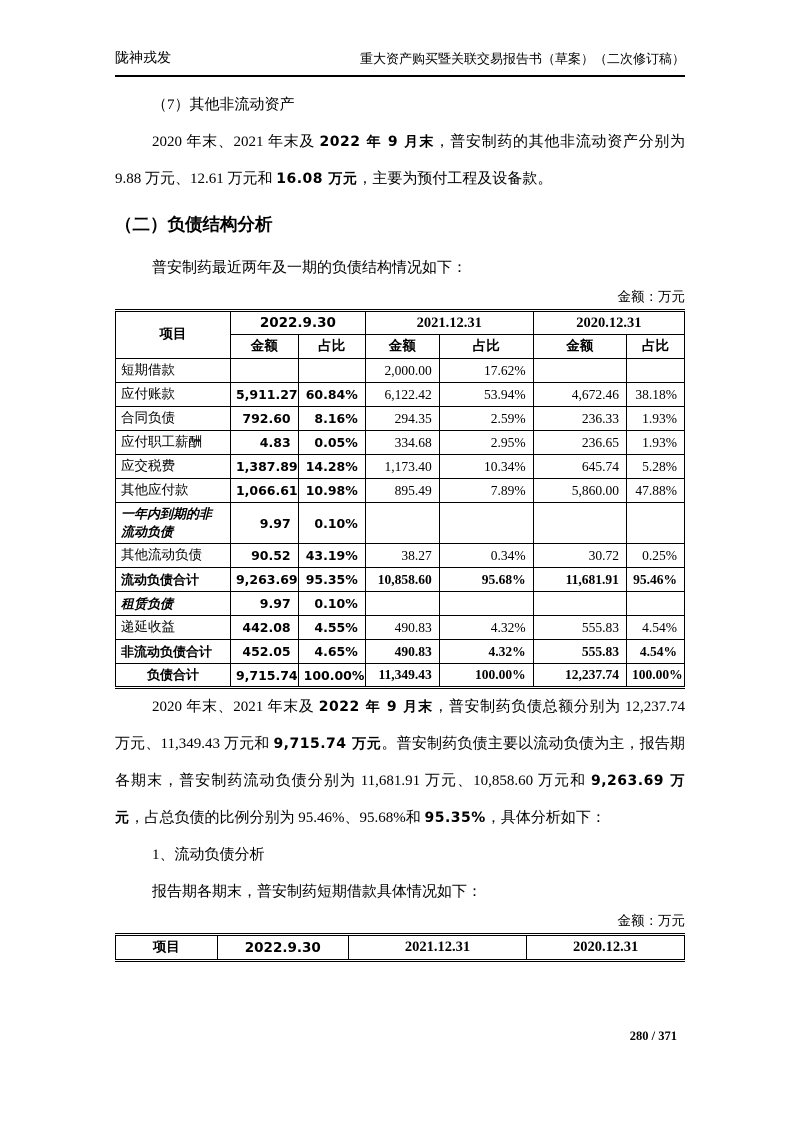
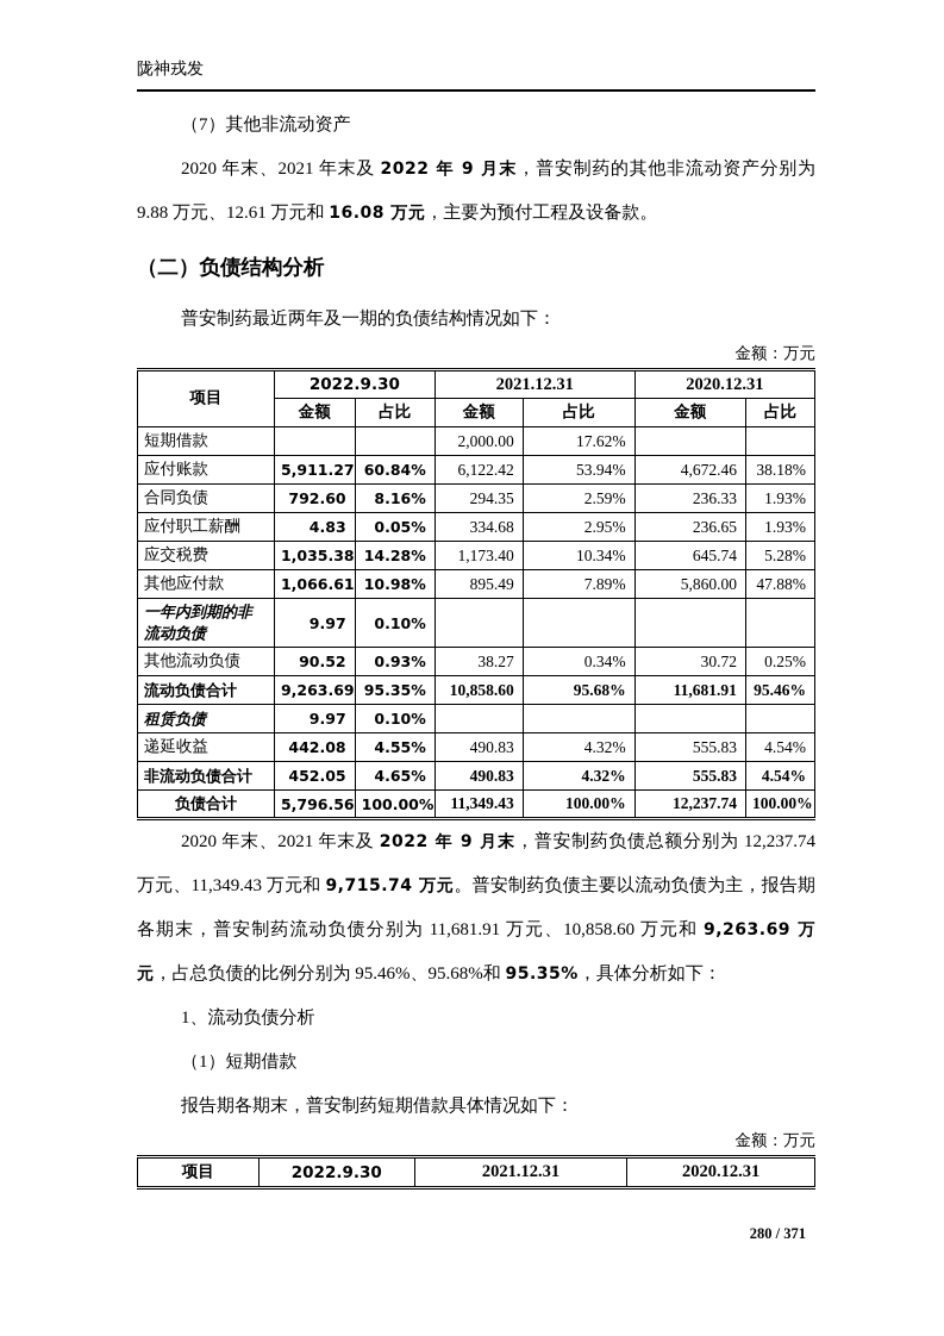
  陇神戎发
- 重大资产购买暨关联交易报告书（草案）（二次修订稿）
  （7）其他非流动资产
  2020 年末、2021 年末及 2022 年 9 月末，普安制药的其他非流动资产分别为 9.88 万元、12.61 万元和 16.08 万元，主要为预付工程及设备款。
  （二）负债结构分析
  普安制药最近两年及一期的负债结构情况如下：
  金额：万元
  项目	2022.9.30	2021.12.31	2020.12.31
  金额	占比	金额	占比	金额	占比
  短期借款			2,000.00	17.62%
  应付账款	5,911.27	60.84%	6,122.42	53.94%	4,672.46	38.18%
  合同负债	792.60	8.16%	294.35	2.59%	236.33	1.93%
  应付职工薪酬	4.83	0.05%	334.68	2.95%	236.65	1.93%
- 应交税费	1,387.89	14.28%	1,173.40	10.34%	645.74	5.28%
+ 应交税费	1,035.38	14.28%	1,173.40	10.34%	645.74	5.28%
  其他应付款	1,066.61	10.98%	895.49	7.89%	5,860.00	47.88%
  一年内到期的非流动负债	9.97	0.10%
- 其他流动负债	90.52	43.19%	38.27	0.34%	30.72	0.25%
+ 其他流动负债	90.52	0.93%	38.27	0.34%	30.72	0.25%
  流动负债合计	9,263.69	95.35%	10,858.60	95.68%	11,681.91	95.46%
  租赁负债	9.97	0.10%
  递延收益	442.08	4.55%	490.83	4.32%	555.83	4.54%
  非流动负债合计	452.05	4.65%	490.83	4.32%	555.83	4.54%
- 负债合计	9,715.74	100.00%	11,349.43	100.00%	12,237.74	100.00%
+ 负债合计	5,796.56	100.00%	11,349.43	100.00%	12,237.74	100.00%
  2020 年末、2021 年末及 2022 年 9 月末，普安制药负债总额分别为 12,237.74 万元、11,349.43 万元和 9,715.74 万元。普安制药负债主要以流动负债为主，报告期各期末，普安制药流动负债分别为 11,681.91 万元、10,858.60 万元和 9,263.69 万元，占总负债的比例分别为 95.46%、95.68%和 95.35%，具体分析如下：
  1、流动负债分析
+ （1）短期借款
  报告期各期末，普安制药短期借款具体情况如下：
  金额：万元
  项目	2022.9.30	2021.12.31	2020.12.31
  280 / 371
